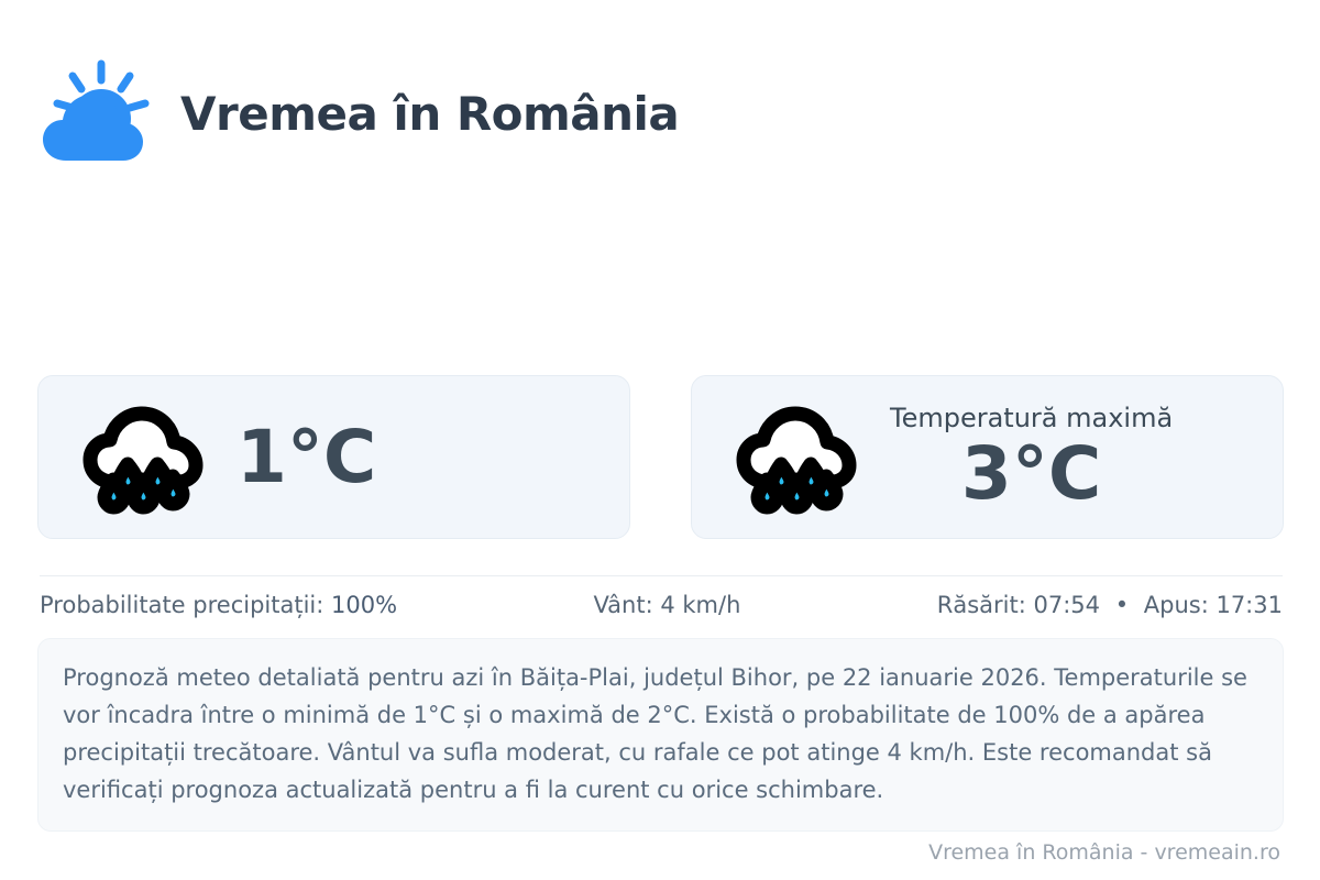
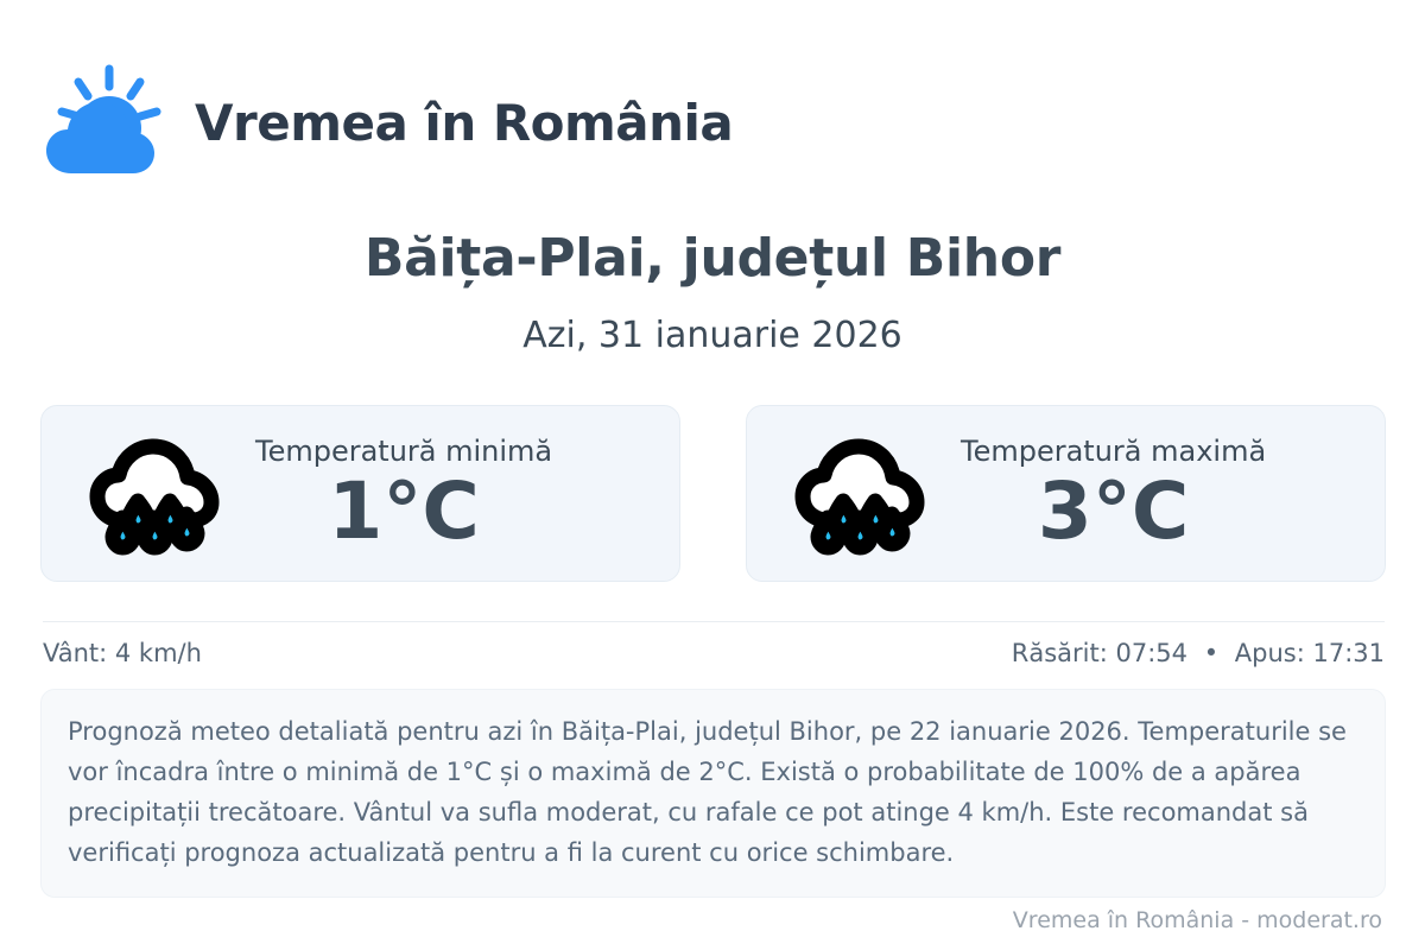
  Vremea în România
+ Băița-Plai, județul Bihor
+ Azi, 31 ianuarie 2026
+ Temperatură minimă
  1°C
  Temperatură maximă
  3°C
- Probabilitate precipitații: 100%
  Vânt: 4 km/h
  Răsărit: 07:54 • Apus: 17:31
  Prognoză meteo detaliată pentru azi în Băița-Plai, județul Bihor, pe 22 ianuarie 2026. Temperaturile se vor încadra între o minimă de 1°C și o maximă de 2°C. Există o probabilitate de 100% de a apărea precipitații trecătoare. Vântul va sufla moderat, cu rafale ce pot atinge 4 km/h. Este recomandat să verificați prognoza actualizată pentru a fi la curent cu orice schimbare.
- Vremea în România - vremeain.ro
+ Vremea în România - moderat.ro
